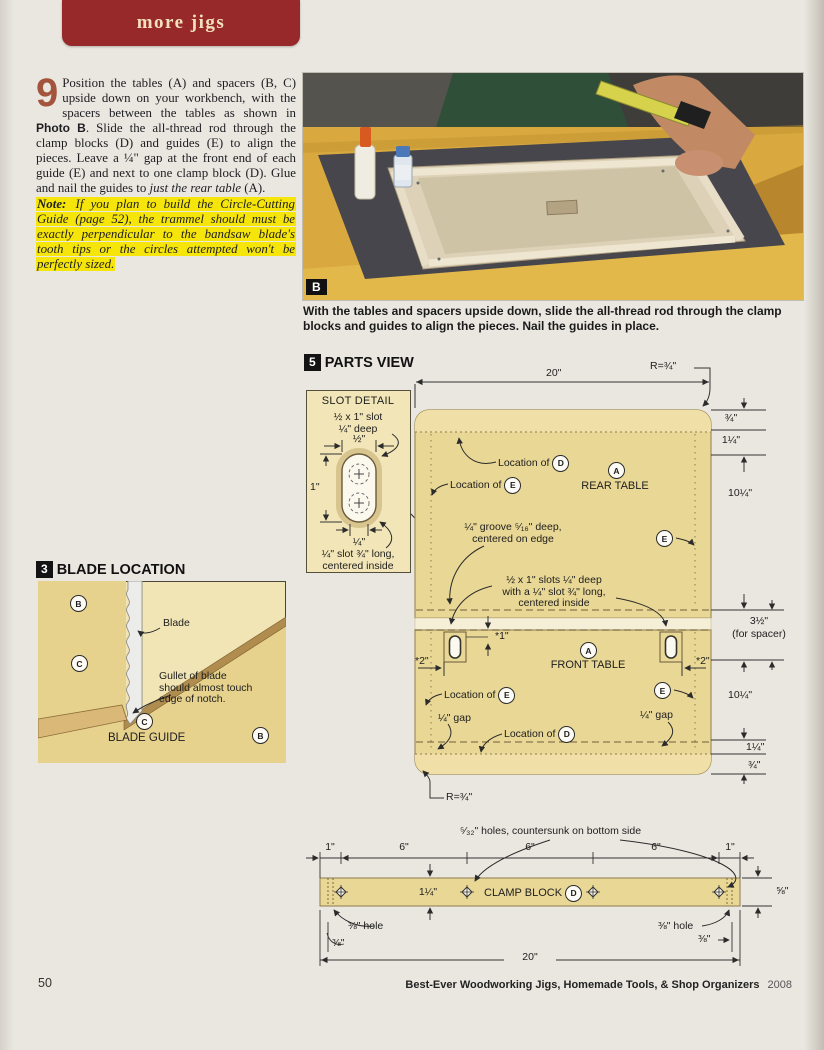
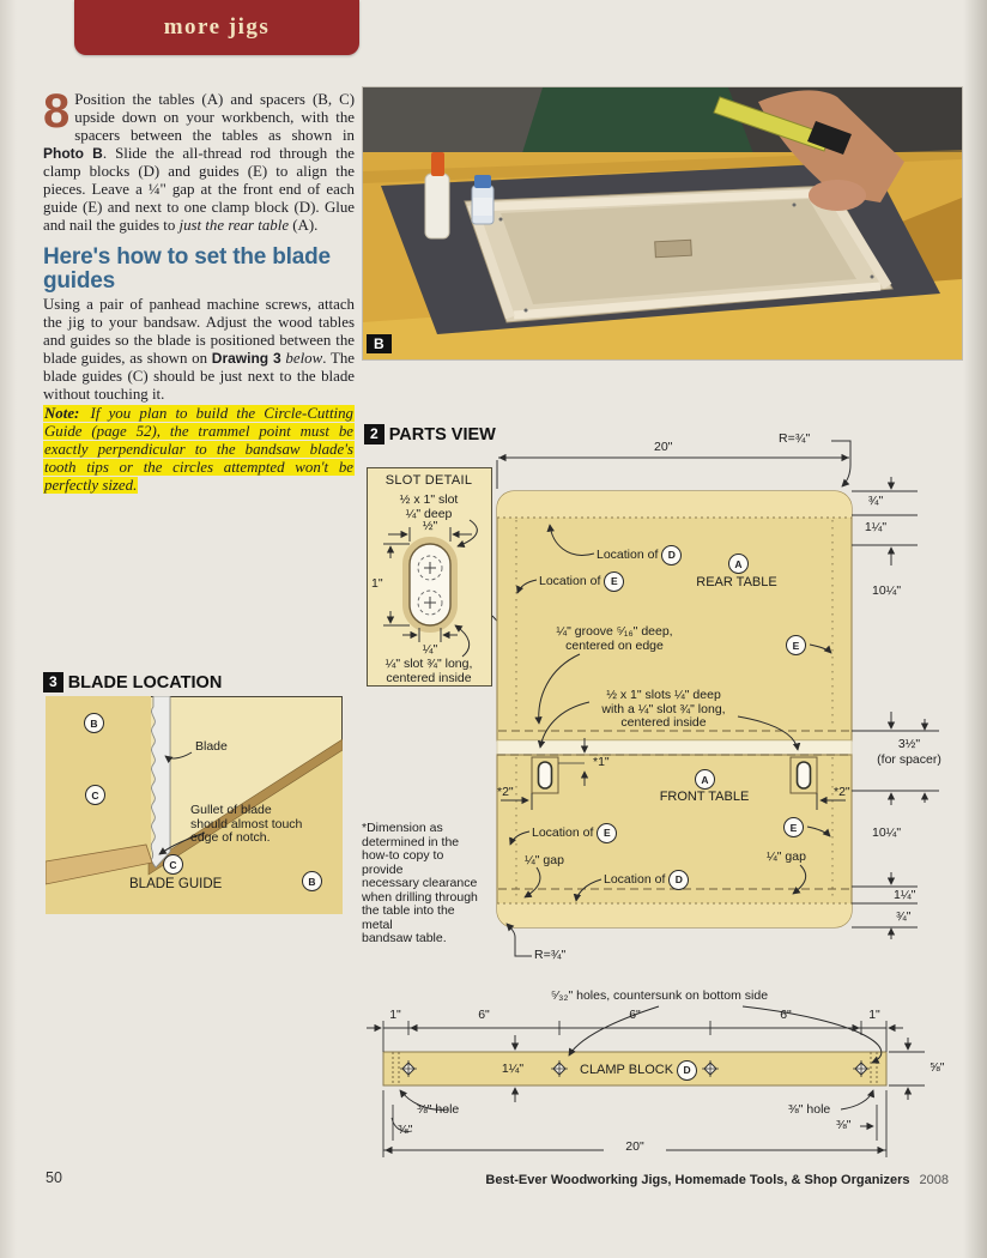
  more jigs
- 9
+ 8
  Position the tables (A) and spacers (B, C) upside down on your workbench, with the spacers between the tables as shown in Photo B. Slide the all-thread rod through the clamp blocks (D) and guides (E) to align the pieces. Leave a ¼" gap at the front end of each guide (E) and next to one clamp block (D). Glue and nail the guides to just the rear table (A).
+ Here's how to set the blade guides
+ Using a pair of panhead machine screws, attach the jig to your bandsaw. Adjust the wood tables and guides so the blade is positioned between the blade guides, as shown on Drawing 3 below. The blade guides (C) should be just next to the blade without touching it.
- Note: If you plan to build the Circle-Cutting Guide (page 52), the trammel should must be exactly perpendicular to the bandsaw blade's tooth tips or the circles attempted won't be perfectly sized.
+ Note: If you plan to build the Circle-Cutting Guide (page 52), the trammel point must be exactly perpendicular to the bandsaw blade's tooth tips or the circles attempted won't be perfectly sized.
  B
- With the tables and spacers upside down, slide the all-thread rod through the clamp blocks and guides to align the pieces. Nail the guides in place.
  3 BLADE LOCATION
  B
  C
  Blade
  Gullet of blade
  should almost touch
  edge of notch.
  C
  BLADE GUIDE
  B
- 5 PARTS VIEW
+ 2 PARTS VIEW
  R=¾"
  20"
  SLOT DETAIL
  ½ x 1" slot
  ¼" deep
  ½"
  1"
  ¼"
  ¼" slot ¾" long,
  centered inside
  Location of
  D
  Location of
  E
  A
  REAR TABLE
  ¼" groove ⁵⁄₁₆" deep,
  centered on edge
  E
  ½ x 1" slots ¼" deep
  with a ¼" slot ¾" long,
  centered inside
  *1"
  *2"
  *2"
  A
  FRONT TABLE
  Location of
  E
  E
  ¼" gap
  ¼" gap
  Location of
  D
  R=¾"
  ¾"
  1¼"
  10¼"
  3½"
  (for spacer)
  10¼"
  1¼"
  ¾"
+ *Dimension as
+ determined in the
+ how-to copy to provide
+ necessary clearance
+ when drilling through
+ the table into the metal
+ bandsaw table.
  ⁵⁄₃₂" holes, countersunk on bottom side
  1"
  6"
  6"
  6"
  1"
  1¼"
  CLAMP BLOCK
  D
  ⅝"
  ⅜" hole
  ⅜" hole
  ⅜"
  ⅜"
  20"
  50
  Best-Ever Woodworking Jigs, Homemade Tools, & Shop Organizers 2008
